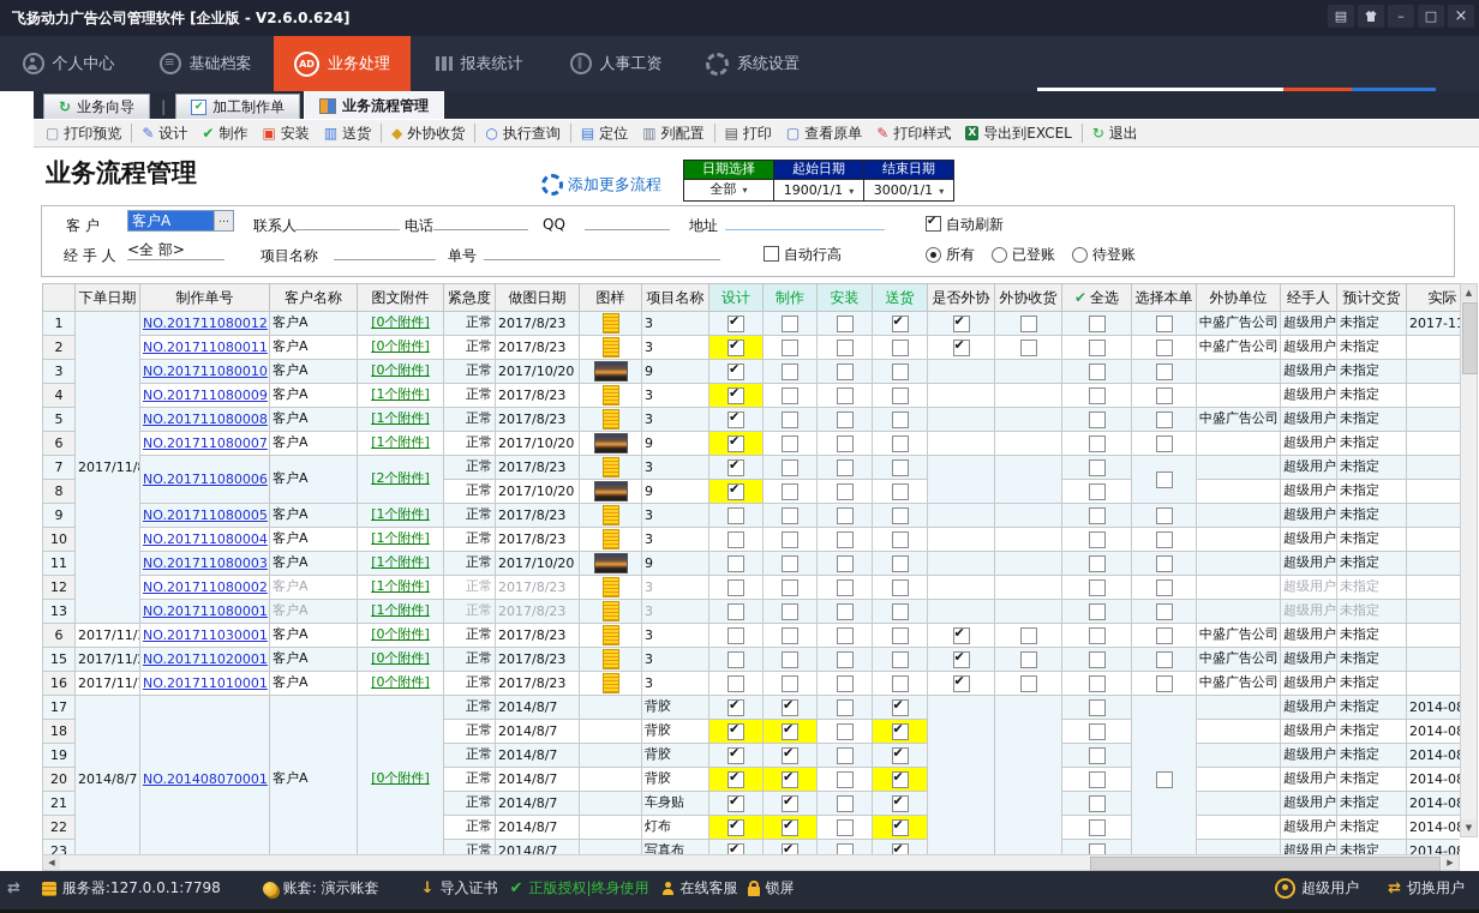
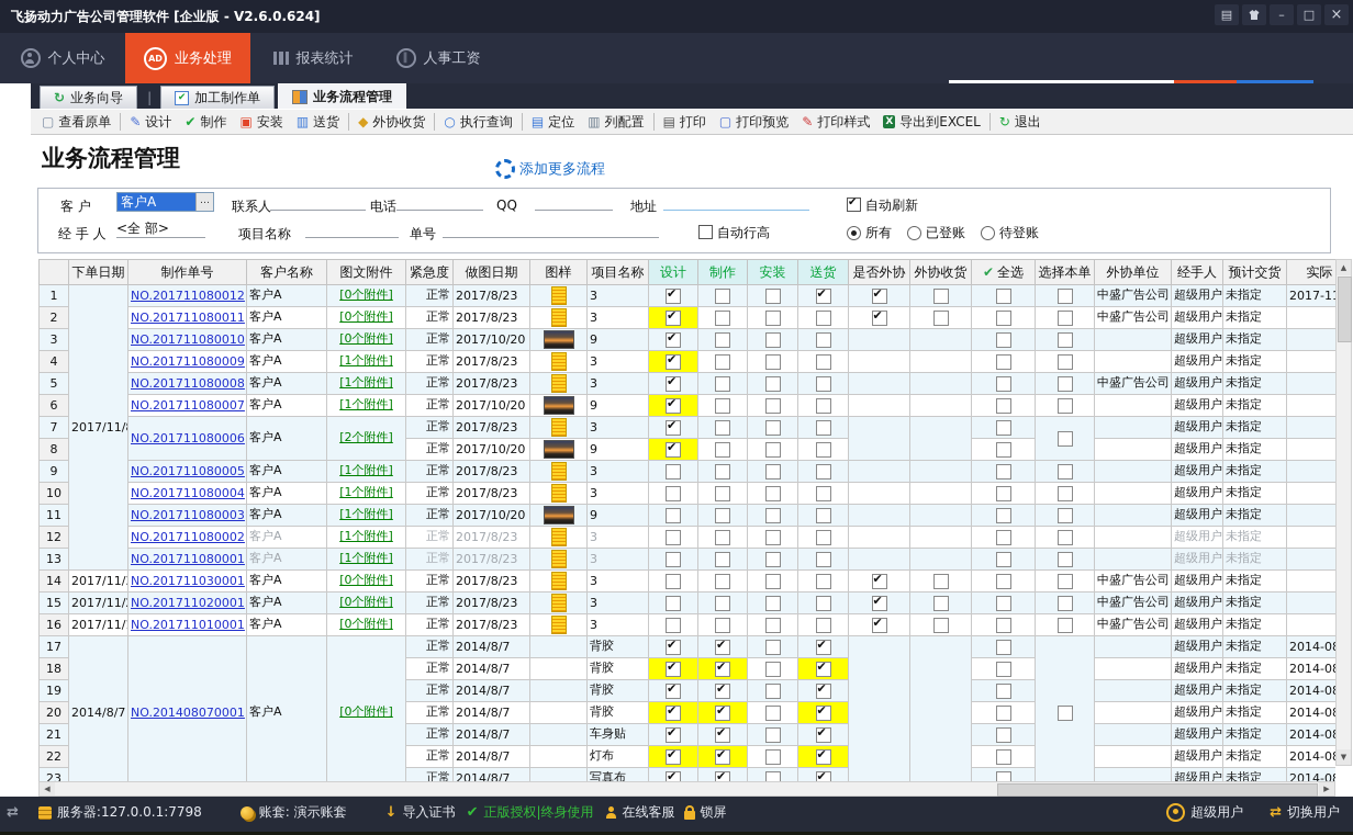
  飞扬动力广告公司管理软件 [企业版 - V2.6.0.624]
  ▤
  –
  □
  ×
  个人中心
- 基础档案
  AD
  业务处理
  报表统计
  人事工资
- 系统设置
  ↻
  业务向导
  |
  ✔
  加工制作单
  业务流程管理
  ▢
- 打印预览
+ 查看原单
  ✎
  设计
  ✔
  制作
  ▣
  安装
  ▥
  送货
  ◆
  外协收货
  ○
  执行查询
  ▤
  定位
  ▥
  列配置
  ▤
  打印
  ▢
- 查看原单
+ 打印预览
  ✎
  打印样式
  X
  导出到EXCEL
  ↻
  退出
  业务流程管理
  添加更多流程
- 日期选择	起始日期	结束日期
- 全部 ▾	1900/1/1 ▾	3000/1/1 ▾
  客 户
  客户A
  …
  联系人
  电话
  QQ
  地址
  自动刷新
  经 手 人
  <全 部>
  项目名称
  单号
  自动行高
  所有
  已登账
  待登账
  	下单日期	制作单号	客户名称	图文附件	紧急度	做图日期	图样	项目名称	设计	制作	安装	送货	是否外协	外协收货	✔ 全选	选择本单	外协单位	经手人	预计交货	实际
  1	2017/11/	NO.201711080012	客户A	[0个附件]	正常	2017/8/23		3									中盛广告公司	超级用户	未指定	2017-1
  2	NO.201711080011	客户A	[0个附件]	正常	2017/8/23		3									中盛广告公司	超级用户	未指定
  3	NO.201711080010	客户A	[0个附件]	正常	2017/10/20		9										超级用户	未指定
  4	NO.201711080009	客户A	[1个附件]	正常	2017/8/23		3										超级用户	未指定
  5	NO.201711080008	客户A	[1个附件]	正常	2017/8/23		3									中盛广告公司	超级用户	未指定
  6	NO.201711080007	客户A	[1个附件]	正常	2017/10/20		9										超级用户	未指定
  7	NO.201711080006	客户A	[2个附件]	正常	2017/8/23		3										超级用户	未指定
  8	正常	2017/10/20		9							超级用户	未指定
  9	NO.201711080005	客户A	[1个附件]	正常	2017/8/23		3										超级用户	未指定
  10	NO.201711080004	客户A	[1个附件]	正常	2017/8/23		3										超级用户	未指定
  11	NO.201711080003	客户A	[1个附件]	正常	2017/10/20		9										超级用户	未指定
  12	NO.201711080002	客户A	[1个附件]	正常	2017/8/23		3										超级用户	未指定
  13	NO.201711080001	客户A	[1个附件]	正常	2017/8/23		3										超级用户	未指定
- 6	2017/11/	NO.201711030001	客户A	[0个附件]	正常	2017/8/23		3									中盛广告公司	超级用户	未指定
+ 14	2017/11/	NO.201711030001	客户A	[0个附件]	正常	2017/8/23		3									中盛广告公司	超级用户	未指定
  15	2017/11/	NO.201711020001	客户A	[0个附件]	正常	2017/8/23		3									中盛广告公司	超级用户	未指定
  16	2017/11/	NO.201711010001	客户A	[0个附件]	正常	2017/8/23		3									中盛广告公司	超级用户	未指定
  17	2014/8/7	NO.201408070001	客户A	[0个附件]	正常	2014/8/7		背胶										超级用户	未指定	2014-0
  18	正常	2014/8/7		背胶							超级用户	未指定	2014-0
  19	正常	2014/8/7		背胶							超级用户	未指定	2014-0
  20	正常	2014/8/7		背胶							超级用户	未指定	2014-0
  21	正常	2014/8/7		车身贴							超级用户	未指定	2014-0
  22	正常	2014/8/7		灯布							超级用户	未指定	2014-0
  23	正常	2014/8/7		写真布							超级用户	未指定	2014-0
  ▲
  ▼
  ◀
  ▶
  ⇄
  服务器:127.0.0.1:7798
  账套: 演示账套
  ↓
  导入证书
  ✔
  正版授权|终身使用
  在线客服
  锁屏
  超级用户
  ⇄
  切换用户
